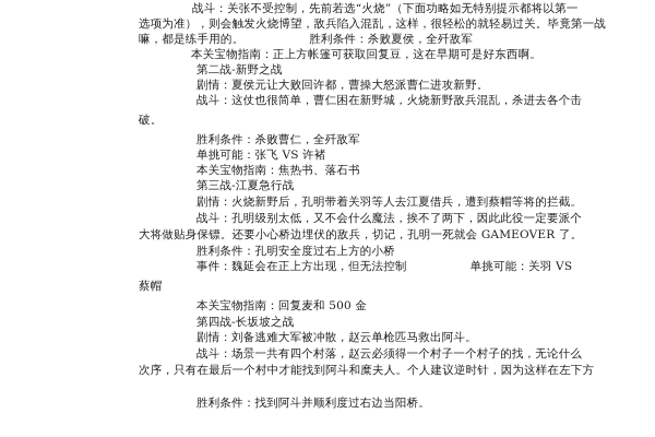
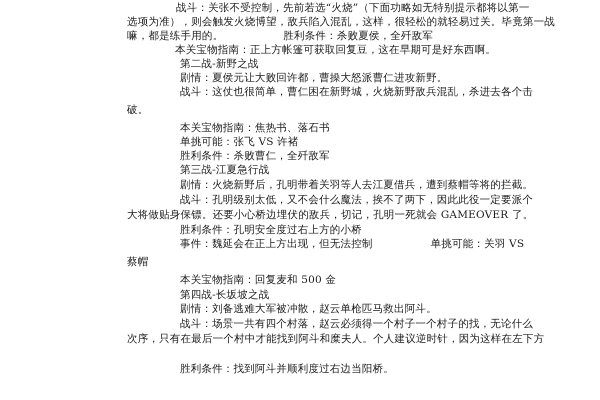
  战斗：关张不受控制，先前若选“火烧”（下面功略如无特别提示都将以第一
  选项为准），则会触发火烧博望，敌兵陷入混乱，这样，很轻松的就轻易过关。毕竟第一战
  嘛，都是练手用的。 胜利条件：杀败夏侯，全歼敌军
  本关宝物指南：正上方帐篷可获取回复豆，这在早期可是好东西啊。
  第二战-新野之战
  剧情：夏侯元让大败回许都，曹操大怒派曹仁进攻新野。
  战斗：这仗也很简单，曹仁困在新野城，火烧新野敌兵混乱，杀进去各个击
  破。
- 胜利条件：杀败曹仁，全歼敌军
+ 本关宝物指南：焦热书、落石书
  单挑可能：张飞 VS 许褚
- 本关宝物指南：焦热书、落石书
+ 胜利条件：杀败曹仁，全歼敌军
  第三战-江夏急行战
  剧情：火烧新野后，孔明带着关羽等人去江夏借兵，遭到蔡帽等将的拦截。
  战斗：孔明级别太低，又不会什么魔法，挨不了两下，因此此役一定要派个
  大将做贴身保镖。还要小心桥边埋伏的敌兵，切记，孔明一死就会 GAMEOVER 了。
  胜利条件：孔明安全度过右上方的小桥
  事件：魏延会在正上方出现，但无法控制 单挑可能：关羽 VS
  蔡帽
  本关宝物指南：回复麦和 500 金
  第四战-长坂坡之战
  剧情：刘备逃难大军被冲散，赵云单枪匹马救出阿斗。
  战斗：场景一共有四个村落，赵云必须得一个村子一个村子的找，无论什么
  次序，只有在最后一个村中才能找到阿斗和糜夫人。个人建议逆时针，因为这样在左下方
  胜利条件：找到阿斗并顺利度过右边当阳桥。
